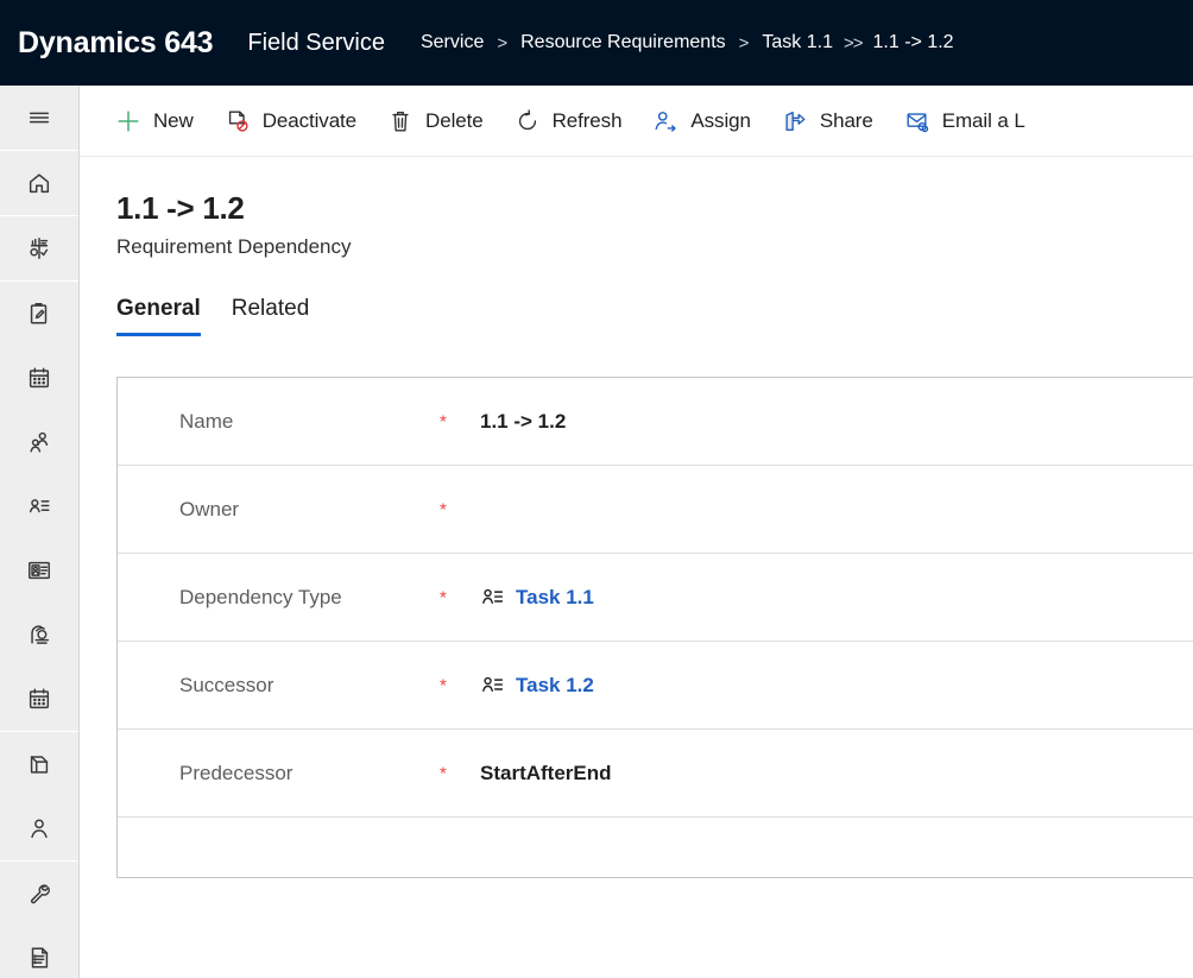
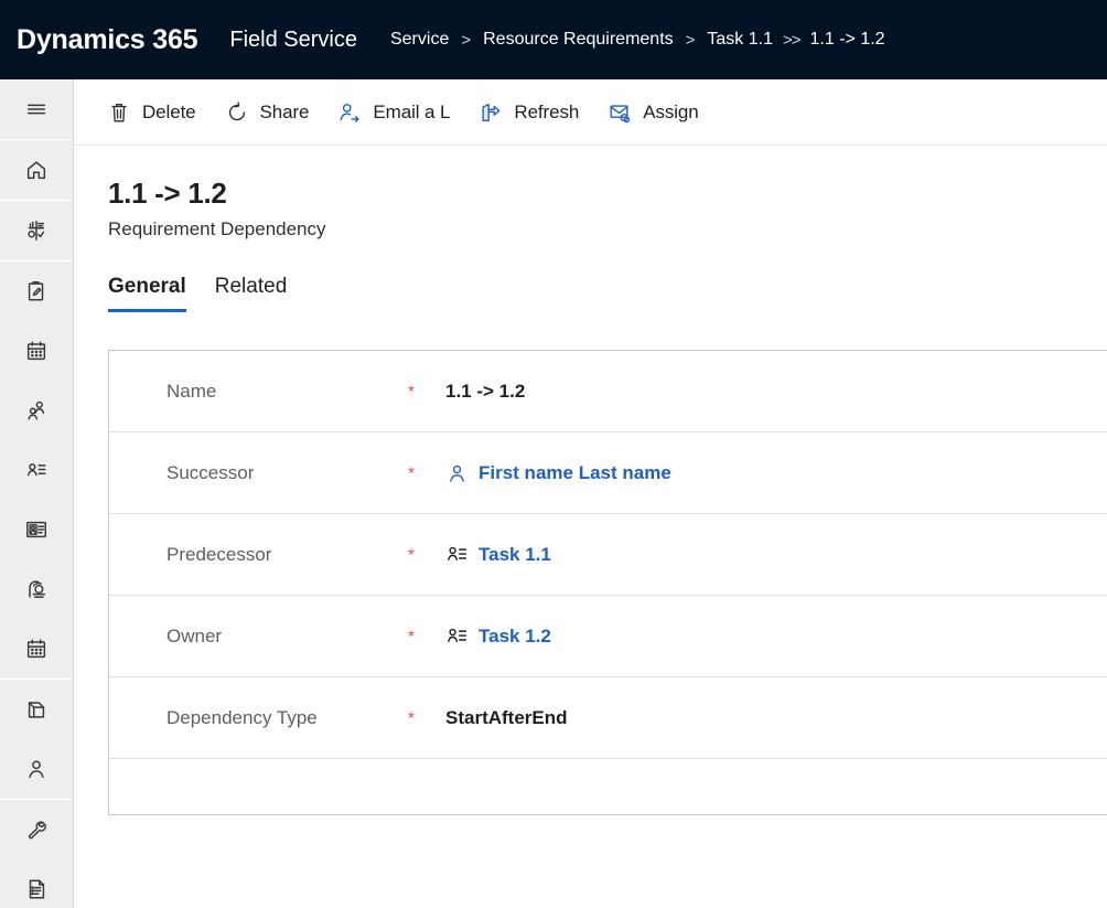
- Dynamics 643
+ Dynamics 365
  Field Service
  Service
  >
  Resource Requirements
  >
  Task 1.1
  >>
  1.1 -> 1.2
- New
- Deactivate
  Delete
- Refresh
+ Share
- Assign
+ Email a L
- Share
+ Refresh
- Email a L
+ Assign
  1.1 -> 1.2
  Requirement Dependency
  General
  Related
  Name
  *
  1.1 -> 1.2
- Owner
+ Successor
  *
+ First name Last name
- Dependency Type
+ Predecessor
  *
  Task 1.1
- Successor
+ Owner
  *
  Task 1.2
- Predecessor
+ Dependency Type
  *
  StartAfterEnd
